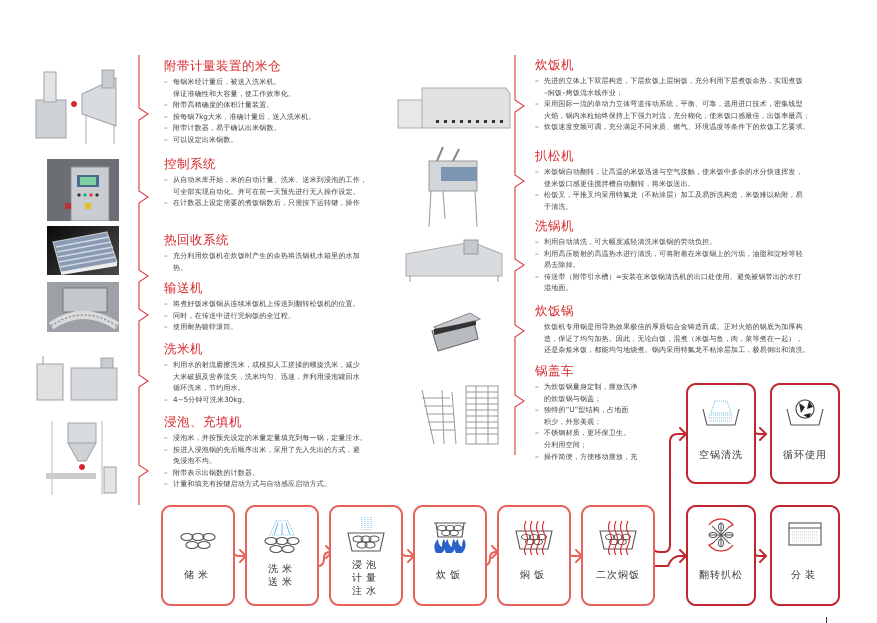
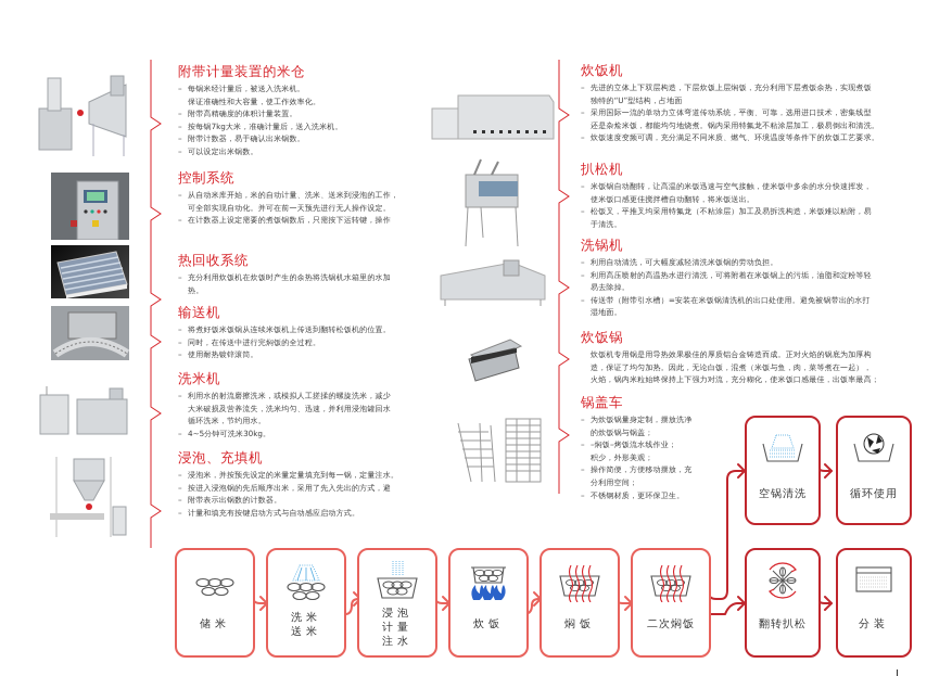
  附带计量装置的米仓
  –
  每锅米经计量后，被送入洗米机。
  保证准确性和大容量，使工作效率化。
  –
  附带高精确度的体积计量装置。
  –
  按每锅7kg大米，准确计量后，送入洗米机。
  –
  附带计数器，易于确认出米锅数。
  –
  可以设定出米锅数。
  控制系统
  –
  从自动米库开始，米的自动计量、洗米、送米到浸泡的工作，
  可全部实现自动化。并可在前一天预先进行无人操作设定。
  –
  在计数器上设定需要的煮饭锅数后，只需按下运转键，操作
  热回收系统
  –
  充分利用炊饭机在炊饭时产生的余热将洗锅机水箱里的水加
  热。
  输送机
  –
  将煮好饭米饭锅从连续米饭机上传送到翻转松饭机的位置。
  –
  同时，在传送中进行完焖饭的全过程。
  –
  使用耐热镀锌滚筒。
  洗米机
  –
  利用水的射流磨擦洗米，或模拟人工搓揉的螺旋洗米，减少
  大米破损及营养流失，洗米均匀、迅速，并利用浸泡罐回水
  循环洗米，节约用水。
  –
  4~5分钟可洗米30kg。
  浸泡、充填机
  –
  浸泡米，并按预先设定的米量定量填充到每一锅，定量注水。
  –
  按进入浸泡锅的先后顺序出米，采用了先入先出的方式，避
- 免浸泡不均。
  –
  附带表示出锅数的计数器。
  –
  计量和填充有按键启动方式与自动感应启动方式。
  炊饭机
  –
  先进的立体上下双层构造，下层炊饭上层焖饭，充分利用下层煮饭余热，实现煮饭
- –焖饭–烤饭流水线作业；
+ 独特的“U”型结构，占地面
  –
  采用国际一流的单动力立体弯道传动系统，平衡、可靠，选用进口技术，密集线型
- 火焰，锅内米粒始终保持上下强力对流，充分糊化，使米饭口感最佳，出饭率最高；
+ 还是杂烩米饭，都能均匀地烧煮。锅内采用特氟龙不粘涂层加工，极易倒出和清洗。
  –
  炊饭速度变频可调，充分满足不同米质、燃气、环境温度等条件下的炊饭工艺要求。
  扒松机
  –
  米饭锅自动翻转，让高温的米饭迅速与空气接触，使米饭中多余的水分快速挥发，
  使米饭口感更佳搅拌槽自动翻转，将米饭送出。
  –
  松饭叉，平推叉均采用特氟龙（不粘涂层）加工及易拆洗构造，米饭难以粘附，易
  于清洗。
  洗锅机
  –
  利用自动清洗，可大幅度减轻清洗米饭锅的劳动负担。
  –
  利用高压喷射的高温热水进行清洗，可将附着在米饭锅上的污垢，油脂和淀粉等轻
  易去除掉。
  –
  传送带（附带引水槽）=安装在米饭锅清洗机的出口处使用。避免被锅带出的水打
  湿地面。
  炊饭锅
  炊饭机专用锅是用导热效果极佳的厚质铝合金铸造而成。正对火焰的锅底为加厚构
  造，保证了均匀加热。因此，无论白饭，混煮（米饭与鱼，肉，菜等煮在一起），
- 还是杂烩米饭，都能均匀地烧煮。锅内采用特氟龙不粘涂层加工，极易倒出和清洗。
+ 火焰，锅内米粒始终保持上下强力对流，充分糊化，使米饭口感最佳，出饭率最高；
  锅盖车
  –
  为炊饭锅量身定制，摆放洗净
  的炊饭锅与锅盖；
  –
- 独特的“U”型结构，占地面
+ –焖饭–烤饭流水线作业；
  积少，外形美观；
  –
- 不锈钢材质，更环保卫生。
+ 操作简便，方便移动摆放，充
  分利用空间；
  –
- 操作简便，方便移动摆放，充
+ 不锈钢材质，更环保卫生。
  储米
  洗米
  送米
  浸泡
  计量
  注水
  炊饭
  焖饭
  二次焖饭
  翻转扒松
  分装
  空锅清洗
  循环使用
